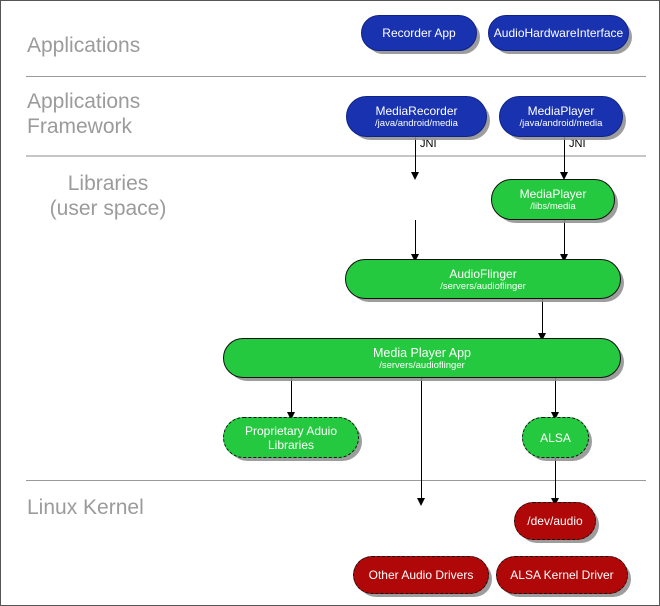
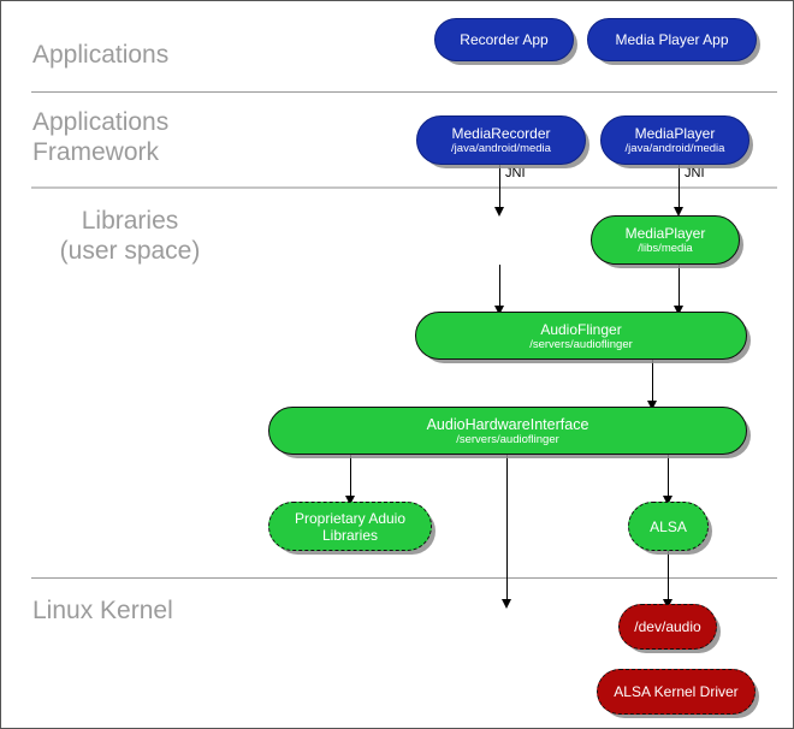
  Applications
  Applications
  Framework
  Libraries
  (user space)
  Linux Kernel
  JNI
  JNI
  Recorder App
- AudioHardwareInterface
+ Media Player App
  MediaRecorder
  /java/android/media
  MediaPlayer
  /java/android/media
  MediaPlayer
  /libs/media
  AudioFlinger
  /servers/audioflinger
- Media Player App
+ AudioHardwareInterface
  /servers/audioflinger
  Proprietary Aduio
  Libraries
  ALSA
  /dev/audio
- Other Audio Drivers
  ALSA Kernel Driver
